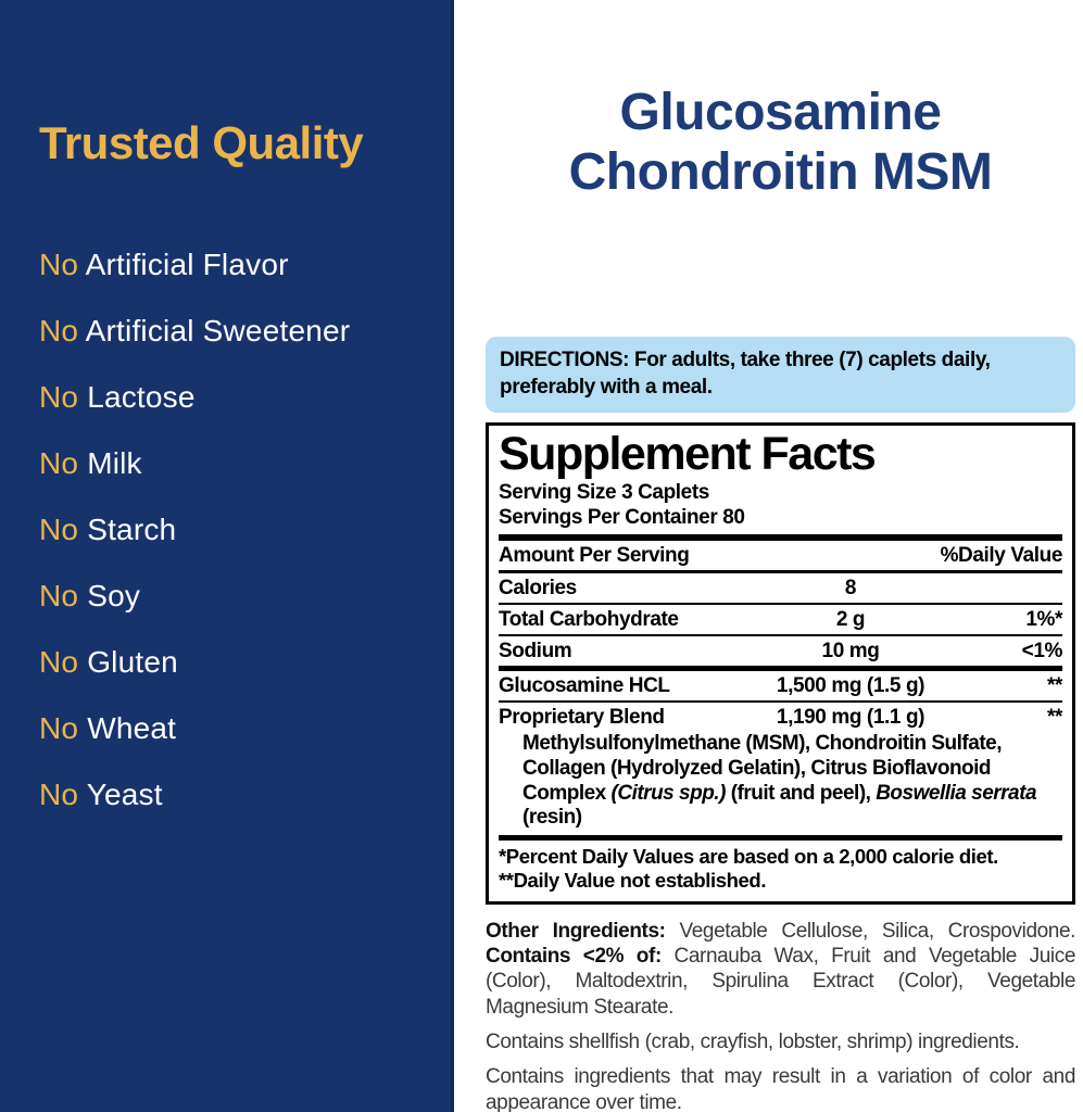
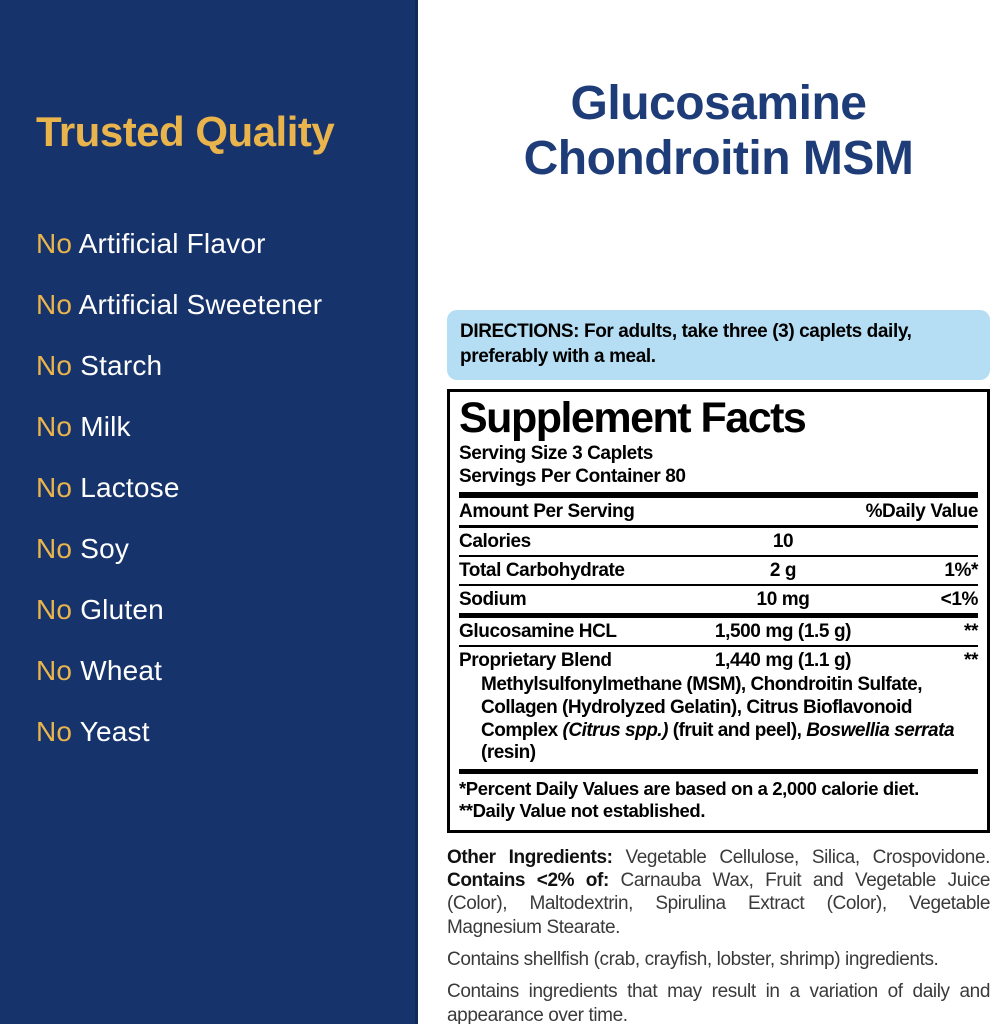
  Trusted Quality
  No Artificial Flavor
  No Artificial Sweetener
- No Lactose
+ No Starch
  No Milk
- No Starch
+ No Lactose
  No Soy
  No Gluten
  No Wheat
  No Yeast
  Glucosamine
  Chondroitin MSM
- DIRECTIONS: For adults, take three (7) caplets daily, preferably with a meal.
+ DIRECTIONS: For adults, take three (3) caplets daily, preferably with a meal.
  Supplement Facts
  Serving Size 3 Caplets
  Servings Per Container 80
  Amount Per Serving
  %Daily Value
  Calories
- 8
+ 10
  Total Carbohydrate
  2 g
  1%*
  Sodium
  10 mg
  <1%
  Glucosamine HCL
  1,500 mg (1.5 g)
  **
  Proprietary Blend
- 1,190 mg (1.1 g)
+ 1,440 mg (1.1 g)
  **
  Methylsulfonylmethane (MSM), Chondroitin Sulfate, Collagen (Hydrolyzed Gelatin), Citrus Bioflavonoid Complex (Citrus spp.) (fruit and peel), Boswellia serrata (resin)
  *Percent Daily Values are based on a 2,000 calorie diet.
  **Daily Value not established.
  Other Ingredients: Vegetable Cellulose, Silica, Crospovidone. Contains <2% of: Carnauba Wax, Fruit and Vegetable Juice (Color), Maltodextrin, Spirulina Extract (Color), Vegetable Magnesium Stearate.
  Contains shellfish (crab, crayfish, lobster, shrimp) ingredients.
- Contains ingredients that may result in a variation of color and appearance over time.
+ Contains ingredients that may result in a variation of daily and appearance over time.
